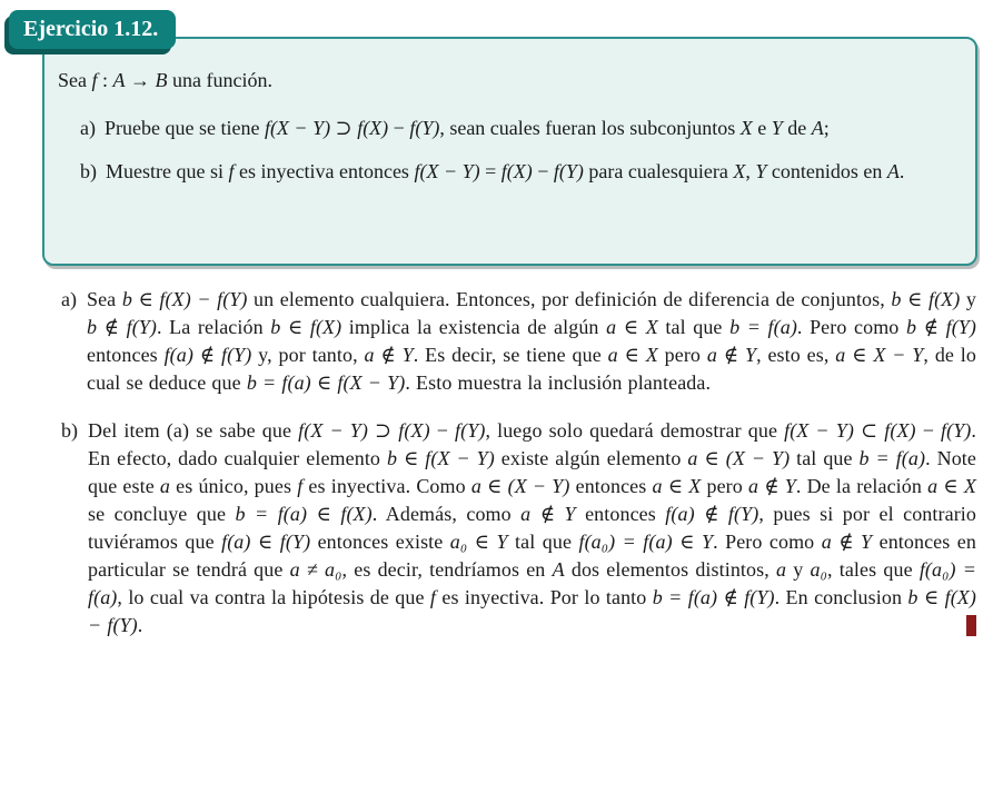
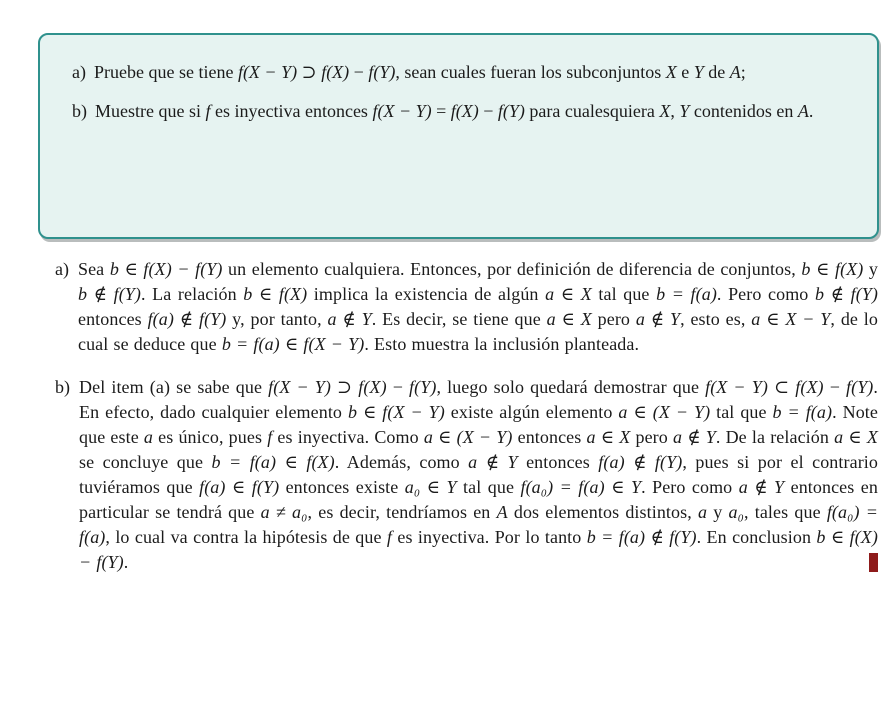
- Ejercicio 1.12.
- Sea f : A → B una función.
  a)
  Pruebe que se tiene f(X − Y) ⊃ f(X) − f(Y), sean cuales fueran los subconjuntos X e Y de A;
  b)
  Muestre que si f es inyectiva entonces f(X − Y) = f(X) − f(Y) para cualesquiera X, Y contenidos en A.
  a)
  Sea b ∈ f(X) − f(Y) un elemento cualquiera. Entonces, por definición de diferencia de conjuntos, b ∈ f(X) y b ∉ f(Y). La relación b ∈ f(X) implica la existencia de algún a ∈ X tal que b = f(a). Pero como b ∉ f(Y) entonces f(a) ∉ f(Y) y, por tanto, a ∉ Y. Es decir, se tiene que a ∈ X pero a ∉ Y, esto es, a ∈ X − Y, de lo cual se deduce que b = f(a) ∈ f(X − Y). Esto muestra la inclusión planteada.
  b)
  Del item (a) se sabe que f(X − Y) ⊃ f(X) − f(Y), luego solo quedará demostrar que f(X − Y) ⊂ f(X) − f(Y). En efecto, dado cualquier elemento b ∈ f(X − Y) existe algún elemento a ∈ (X − Y) tal que b = f(a). Note que este a es único, pues f es inyectiva. Como a ∈ (X − Y) entonces a ∈ X pero a ∉ Y. De la relación a ∈ X se concluye que b = f(a) ∈ f(X). Además, como a ∉ Y entonces f(a) ∉ f(Y), pues si por el contrario tuviéramos que f(a) ∈ f(Y) entonces existe a₀ ∈ Y tal que f(a₀) = f(a) ∈ Y. Pero como a ∉ Y entonces en particular se tendrá que a ≠ a₀, es decir, tendríamos en A dos elementos distintos, a y a₀, tales que f(a₀) = f(a), lo cual va contra la hipótesis de que f es inyectiva. Por lo tanto b = f(a) ∉ f(Y). En conclusion b ∈ f(X) − f(Y).
